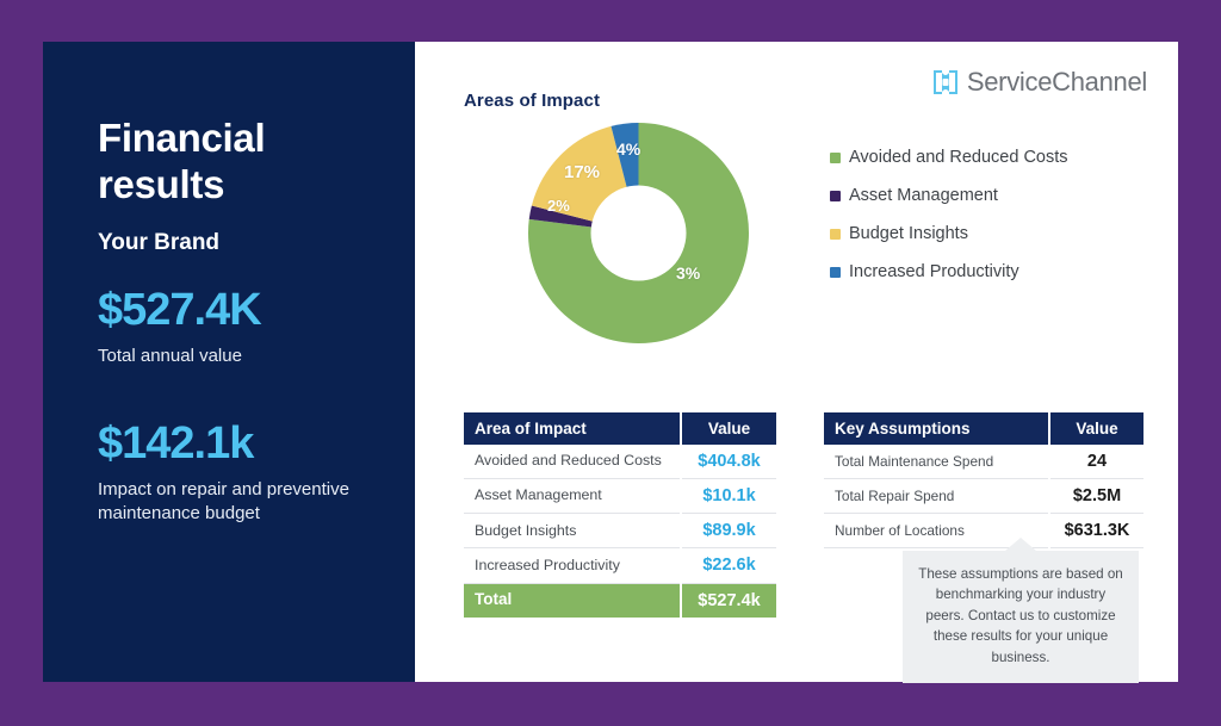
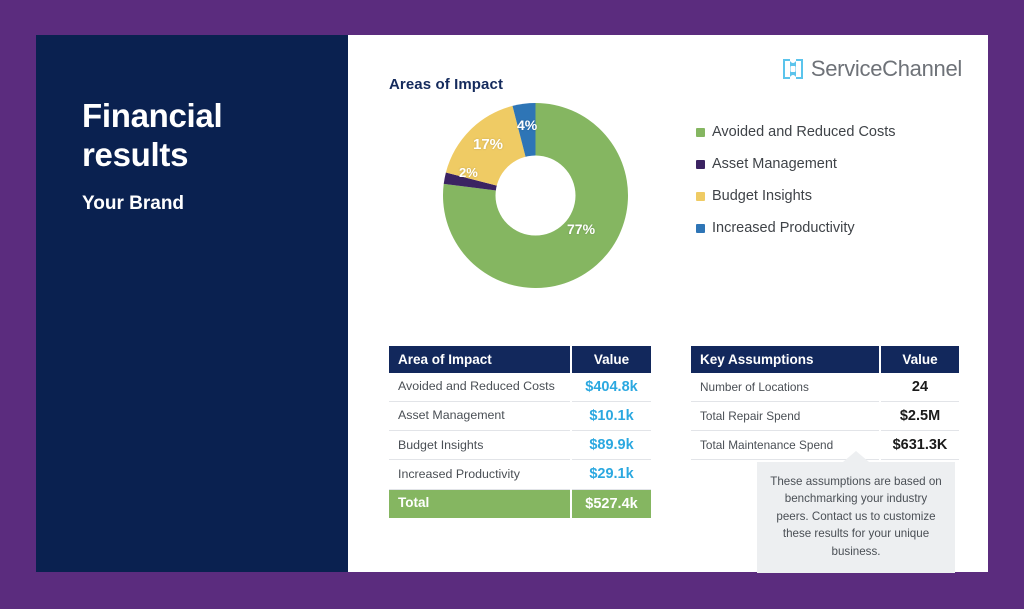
  Financial
  results
  Your Brand
- $527.4K
- Total annual value
- $142.1k
- Impact on repair and preventive maintenance budget
  ServiceChannel
  Areas of Impact
- 3%
+ 77%
  2%
  17%
  4%
  Avoided and Reduced Costs
  Asset Management
  Budget Insights
  Increased Productivity
  Area of Impact	Value
  Avoided and Reduced Costs	$404.8k
  Asset Management	$10.1k
  Budget Insights	$89.9k
- Increased Productivity	$22.6k
+ Increased Productivity	$29.1k
  Total	$527.4k
  Key Assumptions	Value
- Total Maintenance Spend	24
+ Number of Locations	24
  Total Repair Spend	$2.5M
- Number of Locations	$631.3K
+ Total Maintenance Spend	$631.3K
  These assumptions are based on benchmarking your industry peers. Contact us to customize these results for your unique business.
